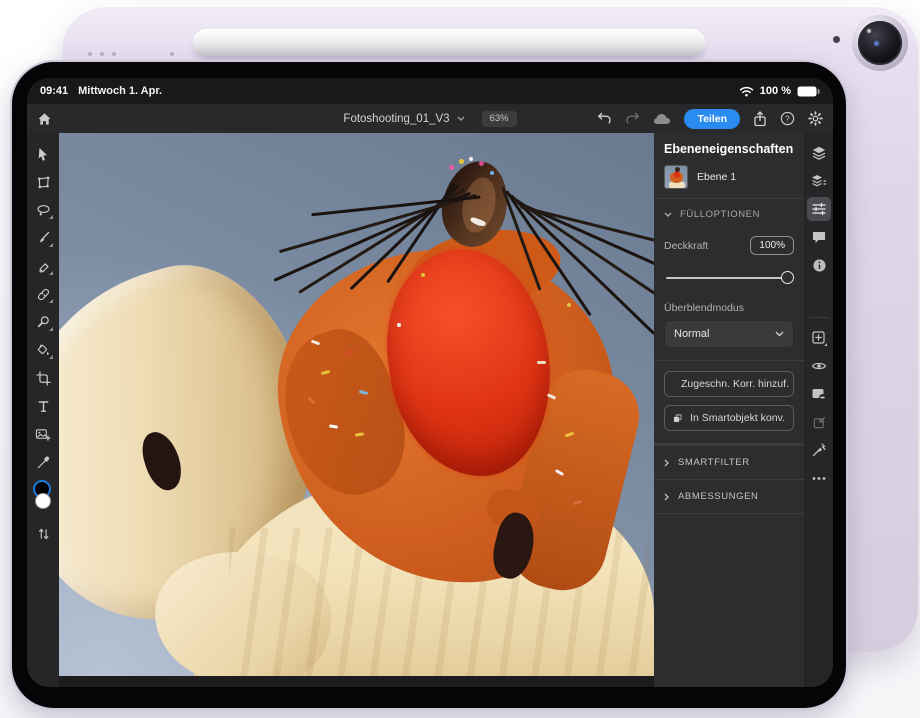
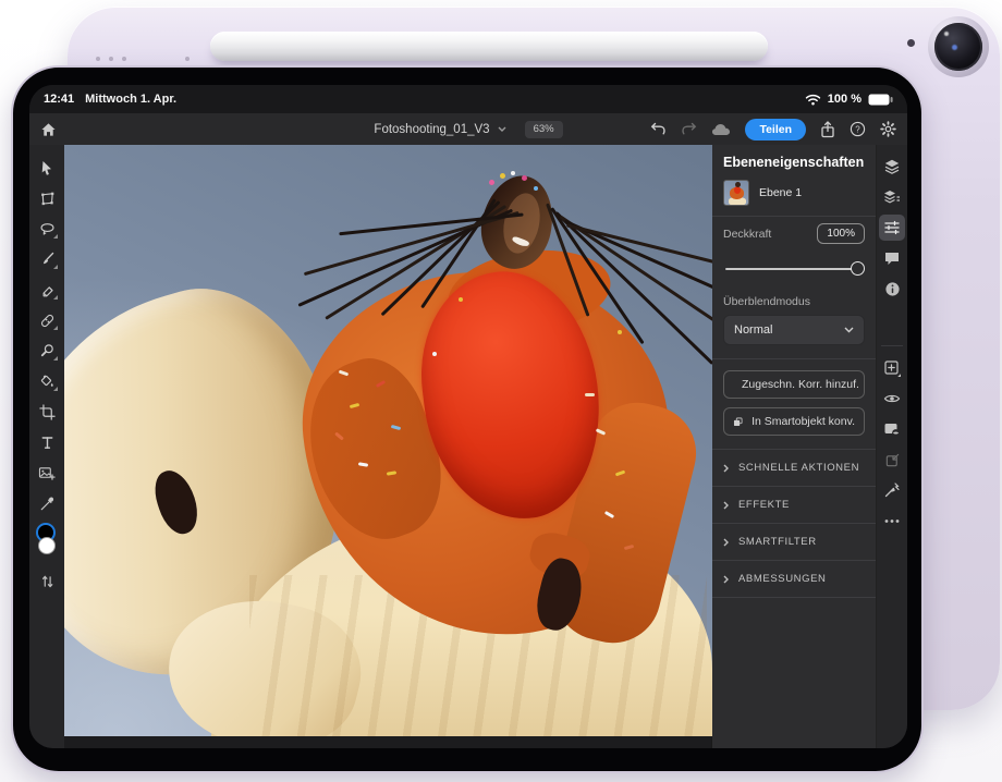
- 09:41
+ 12:41
  Mittwoch 1. Apr.
  100 %
  Fotoshooting_01_V3
  63%
  Teilen
  ?
  Ebeneneigenschaften
  Ebene 1
- FÜLLOPTIONEN
  Deckkraft
  100%
  Überblendmodus
  Normal
  Zugeschn. Korr. hinzuf.
  In Smartobjekt konv.
+ SCHNELLE AKTIONEN
+ EFFEKTE
  SMARTFILTER
  ABMESSUNGEN
